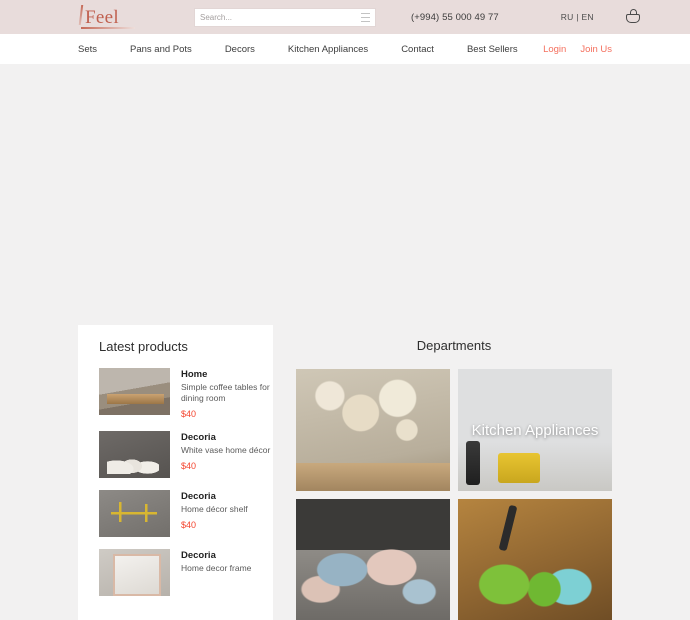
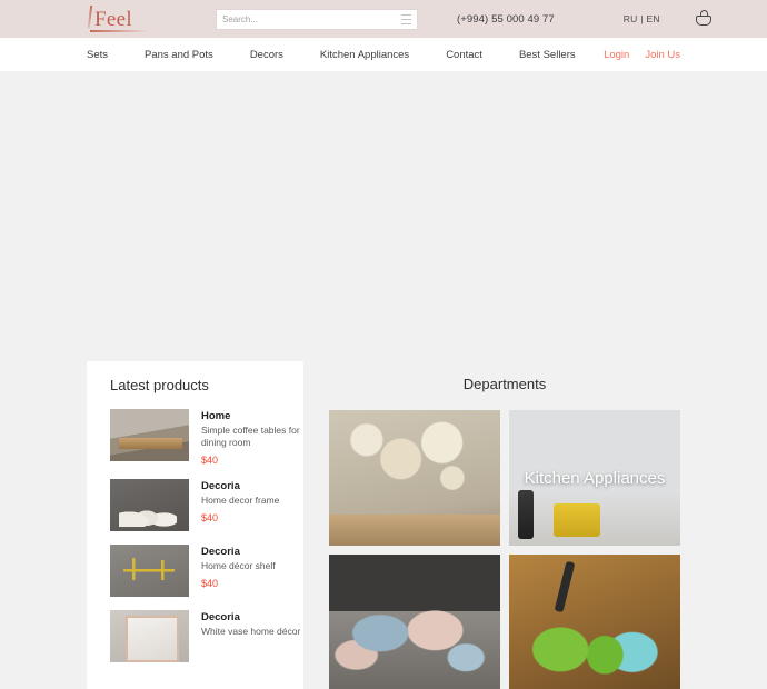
  Feel
  Search...
  (+994) 55 000 49 77
  RU | EN
  Sets
  Pans and Pots
  Decors
  Kitchen Appliances
  Contact
  Best Sellers
  Login
  Join Us
  Latest products
  Home
  Simple coffee tables for dining room
  $40
  Decoria
- White vase home décor
+ Home decor frame
  $40
  Decoria
  Home décor shelf
  $40
  Decoria
- Home decor frame
+ White vase home décor
  Departments
  Kitchen Appliances
